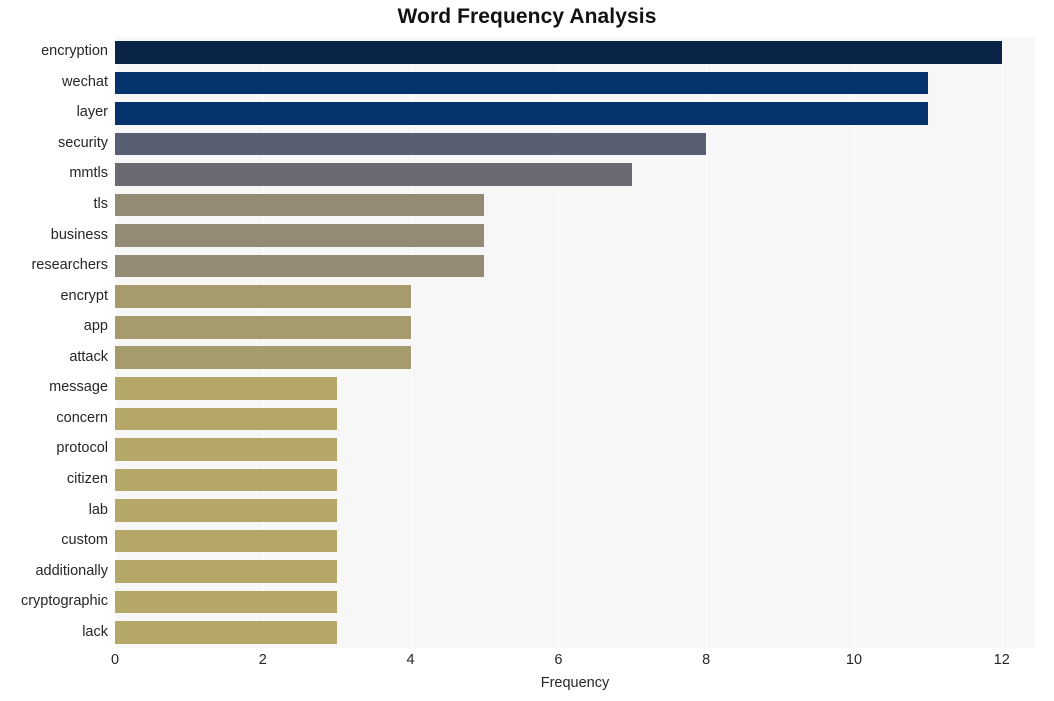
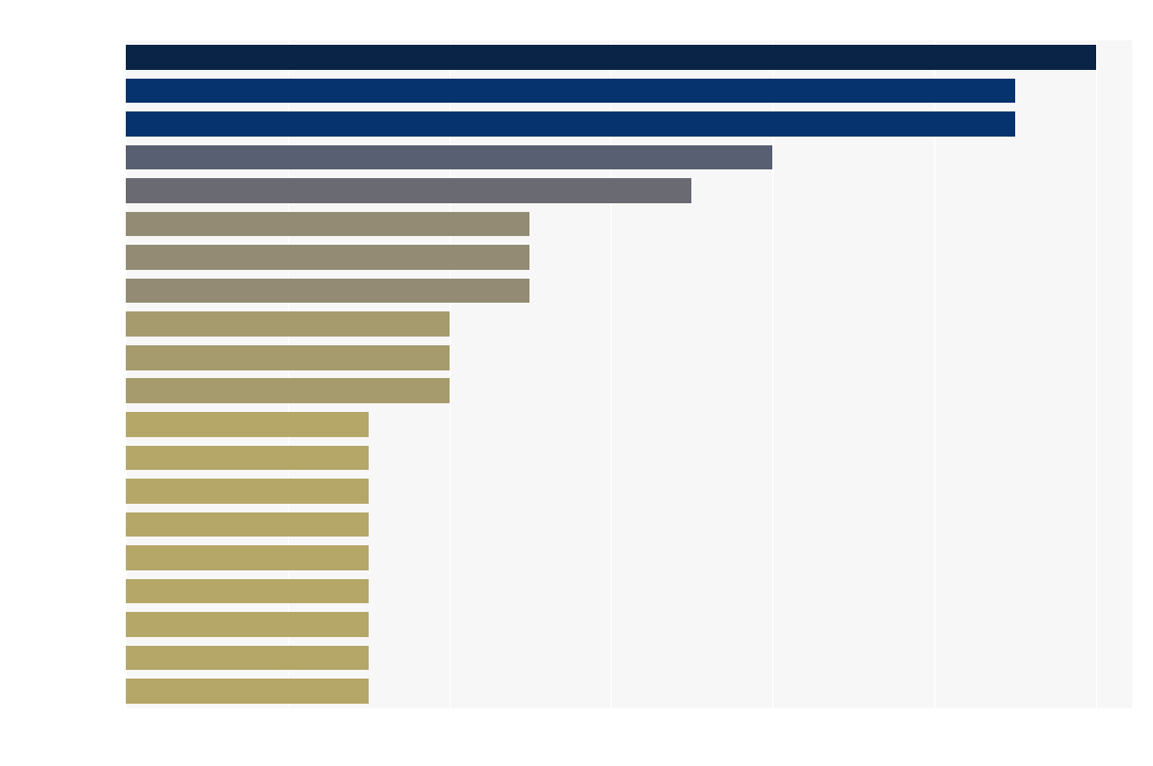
- Word Frequency Analysis
- encryption
- wechat
- layer
- security
- mmtls
- tls
- business
- researchers
- encrypt
- app
- attack
- message
- concern
- protocol
- citizen
- lab
- custom
- additionally
- cryptographic
- lack
- 0
- 2
- 4
- 6
- 8
- 10
- 12
- Frequency
